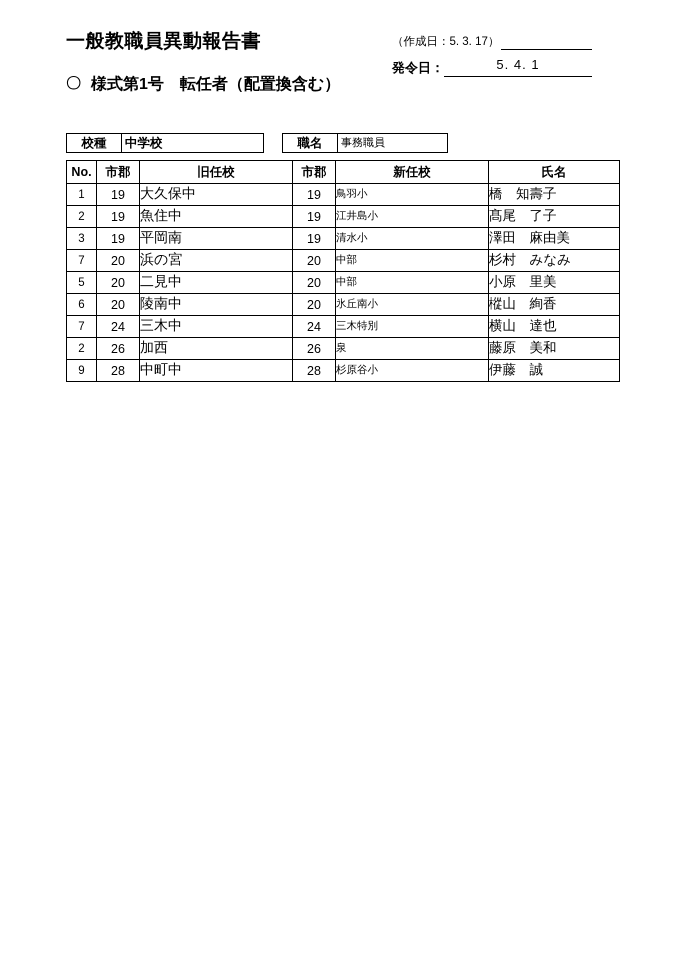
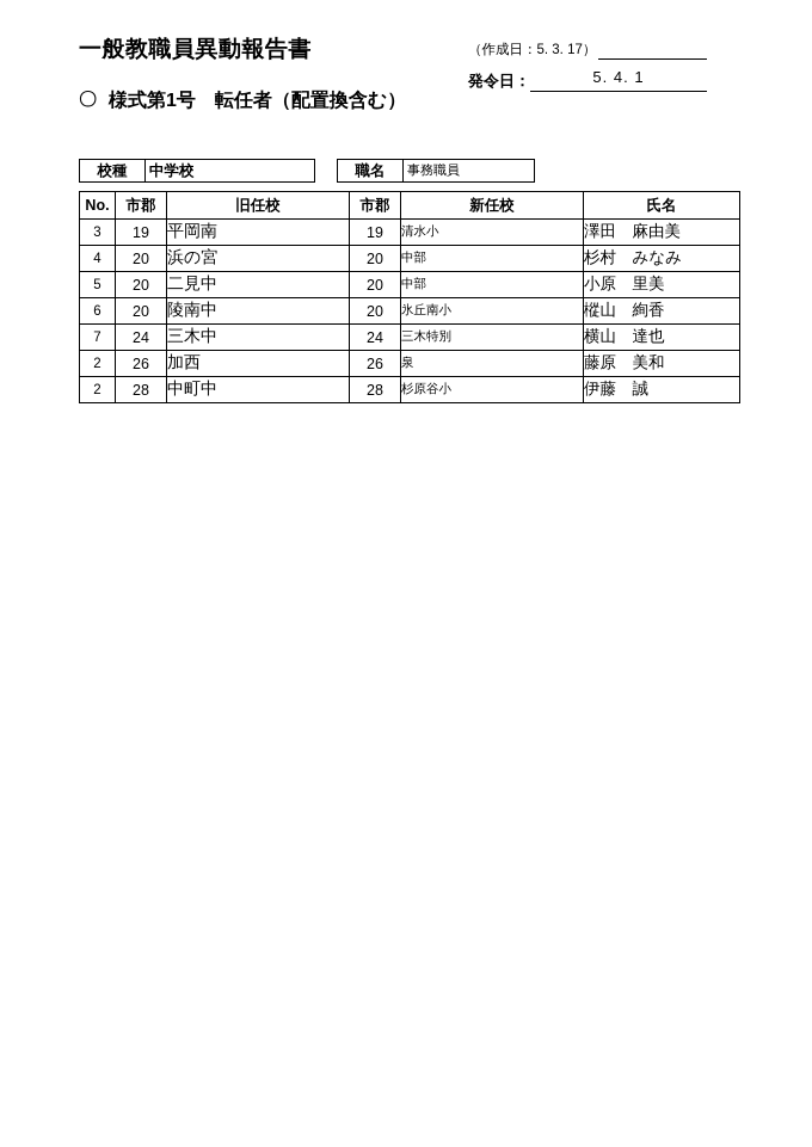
  一般教職員異動報告書
  （作成日：5. 3. 17）
  発令日：
  5. 4. 1
  〇
  様式第1号 転任者（配置換含む）
  校種	中学校		職名	事務職員
  No.	市郡	旧任校	市郡	新任校	氏名
- 1	19	大久保中	19	鳥羽小	橋 知壽子
- 2	19	魚住中	19	江井島小	髙尾 了子
  3	19	平岡南	19	清水小	澤田 麻由美
- 7	20	浜の宮	20	中部	杉村 みなみ
+ 4	20	浜の宮	20	中部	杉村 みなみ
  5	20	二見中	20	中部	小原 里美
  6	20	陵南中	20	氷丘南小	樅山 絢香
  7	24	三木中	24	三木特別	横山 達也
  2	26	加西	26	泉	藤原 美和
- 9	28	中町中	28	杉原谷小	伊藤 誠
+ 2	28	中町中	28	杉原谷小	伊藤 誠
